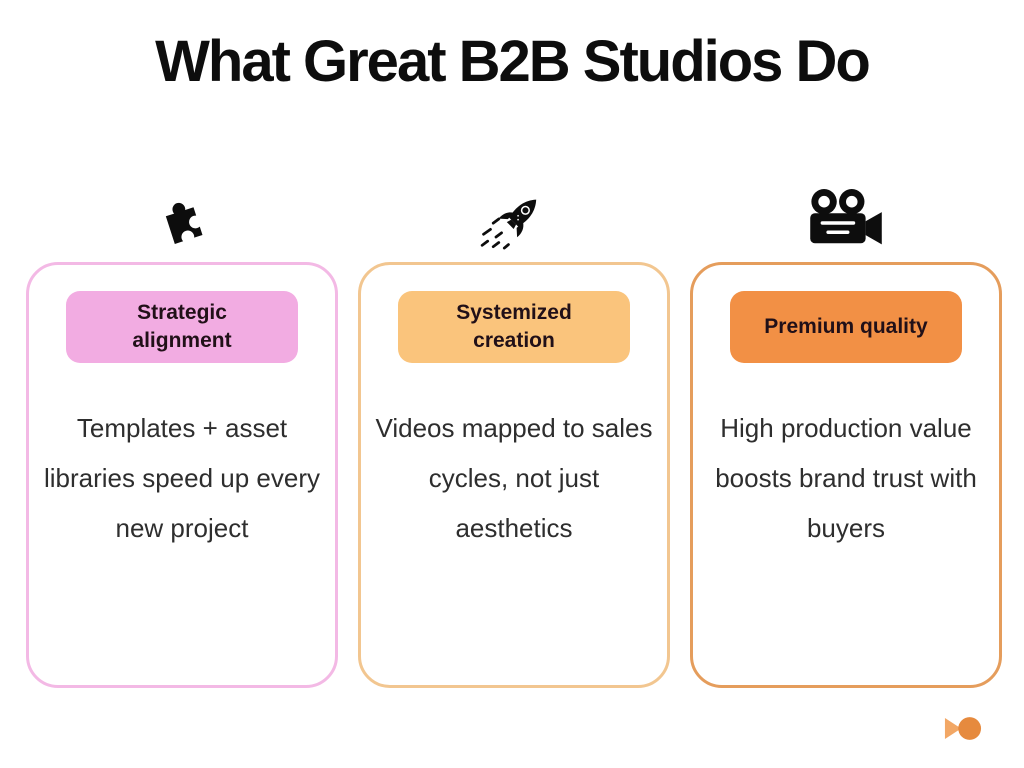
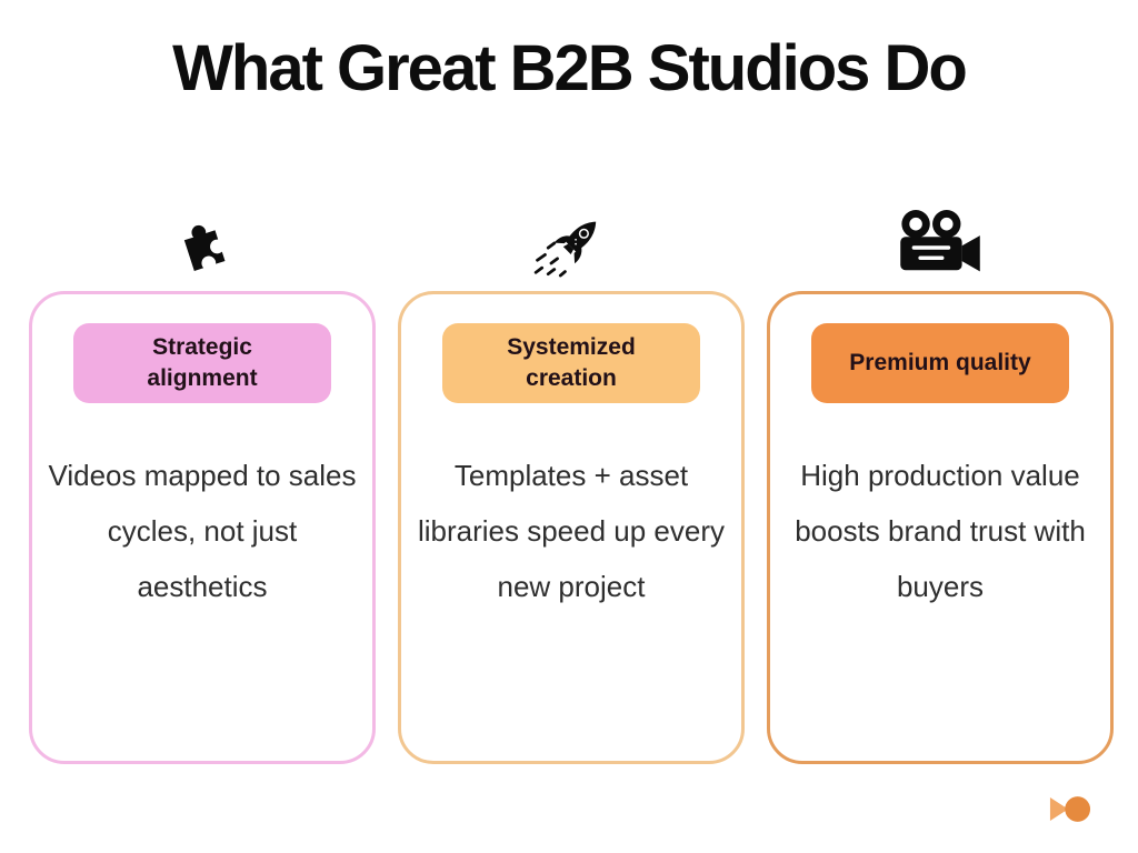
  What Great B2B Studios Do
  Strategic alignment
- Templates + asset libraries speed up every new project
+ Videos mapped to sales cycles, not just aesthetics
  Systemized creation
- Videos mapped to sales cycles, not just aesthetics
+ Templates + asset libraries speed up every new project
  Premium quality
  High production value boosts brand trust with buyers
